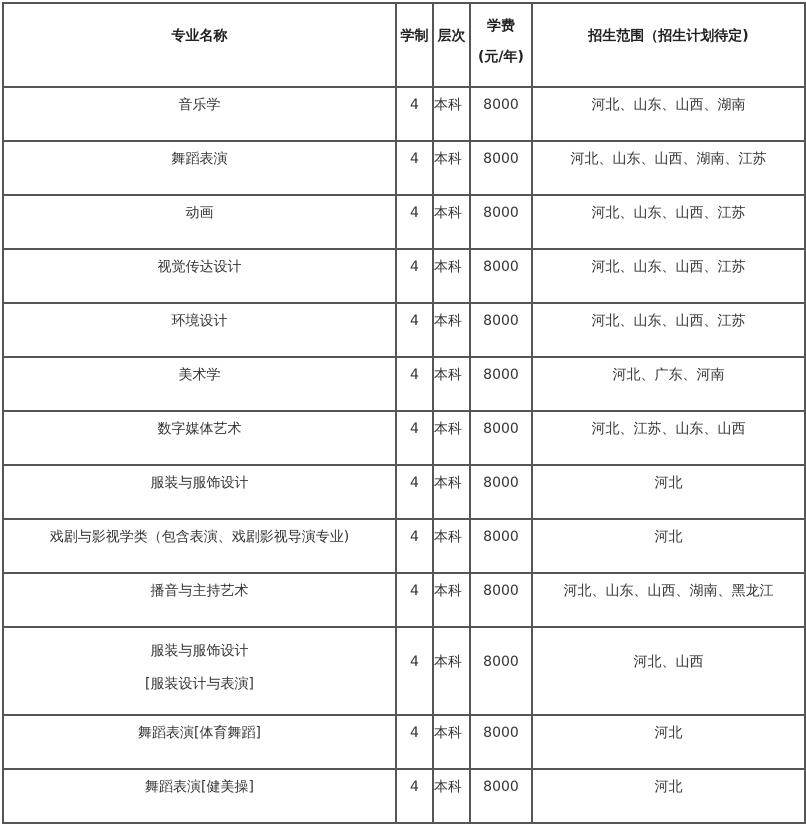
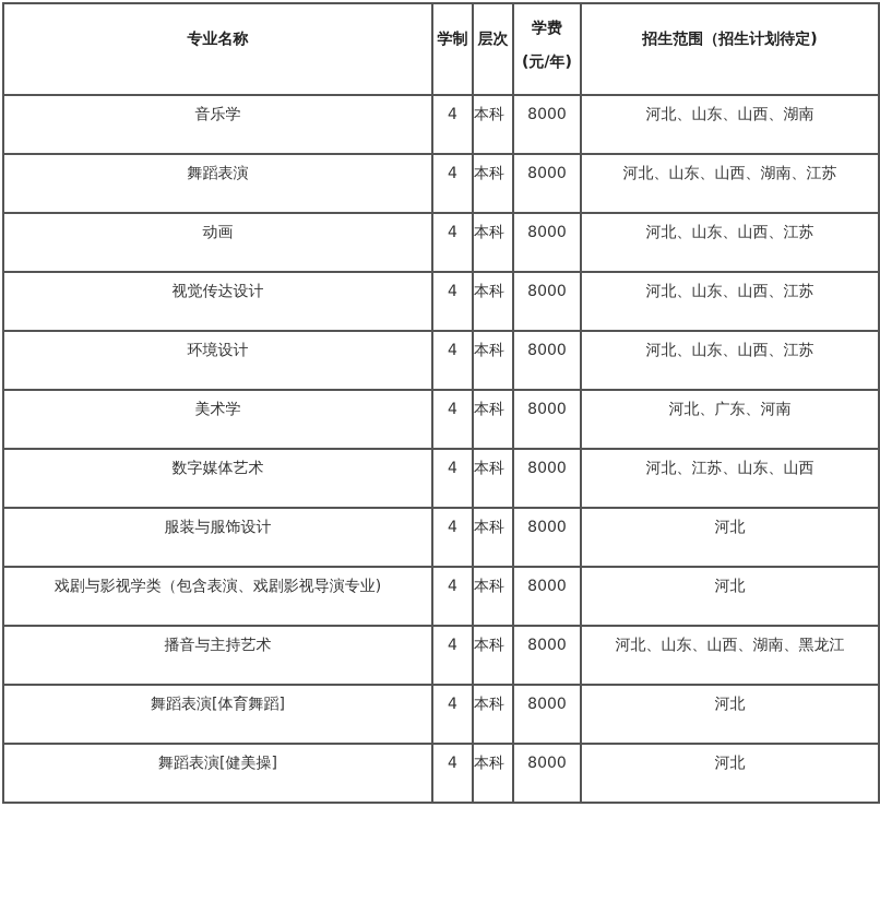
  专业名称	学制	层次	学费 (元/年)	招生范围（招生计划待定)
  音乐学	4	本科	8000	河北、山东、山西、湖南
  舞蹈表演	4	本科	8000	河北、山东、山西、湖南、江苏
  动画	4	本科	8000	河北、山东、山西、江苏
  视觉传达设计	4	本科	8000	河北、山东、山西、江苏
  环境设计	4	本科	8000	河北、山东、山西、江苏
  美术学	4	本科	8000	河北、广东、河南
  数字媒体艺术	4	本科	8000	河北、江苏、山东、山西
  服装与服饰设计	4	本科	8000	河北
  戏剧与影视学类（包含表演、戏剧影视导演专业)	4	本科	8000	河北
  播音与主持艺术	4	本科	8000	河北、山东、山西、湖南、黑龙江
- 服装与服饰设计 [服装设计与表演]	4	本科	8000	河北、山西
  舞蹈表演[体育舞蹈]	4	本科	8000	河北
  舞蹈表演[健美操]	4	本科	8000	河北
